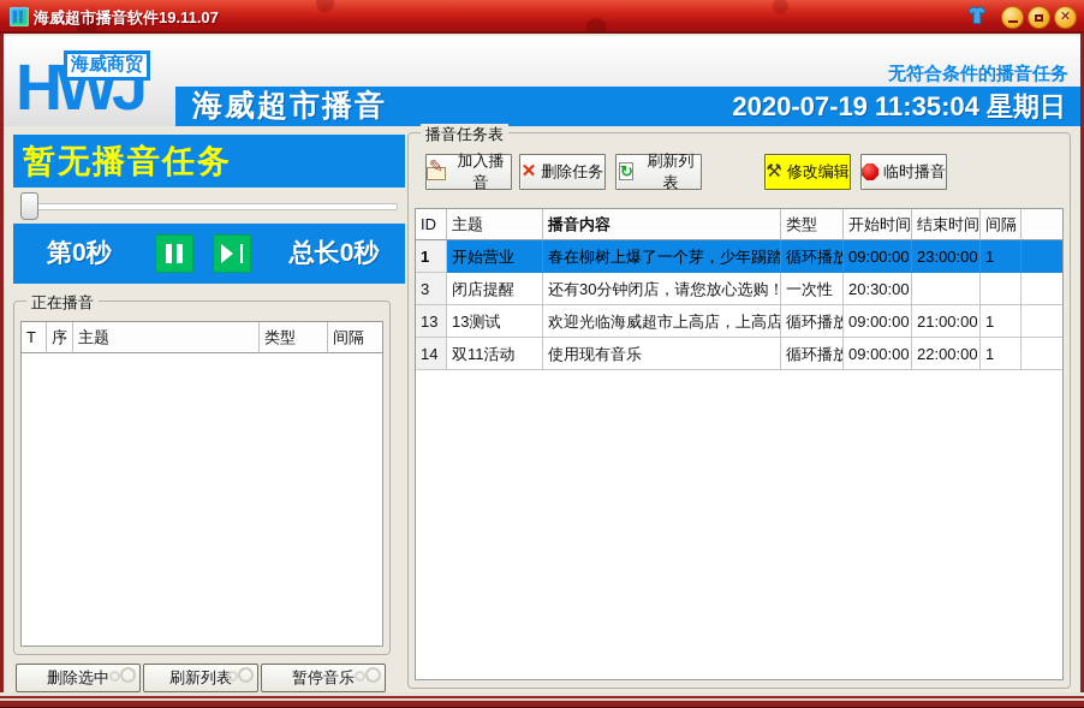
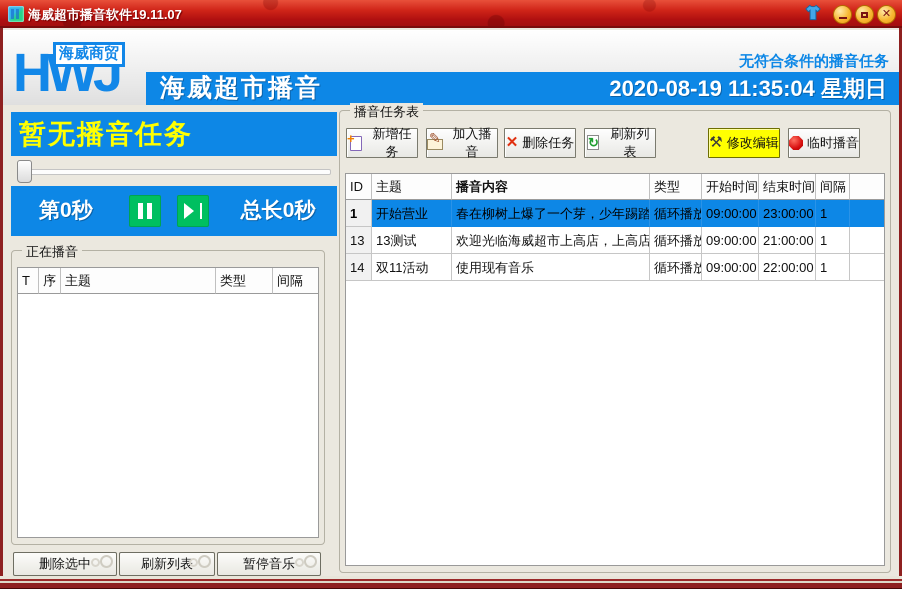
  海威超市播音软件19.11.07
  ✕
  HWJ
  海威商贸
  无符合条件的播音任务
  海威超市播音
- 2020-07-19 11:35:04 星期日
+ 2020-08-19 11:35:04 星期日
  暂无播音任务
  第0秒
  总长0秒
  正在播音
  T
  序
  主题
  类型
  间隔
  删除选中
  刷新列表
  暂停音乐
  播音任务表
+ +
+ 新增任务
  ✎
  加入播音
  ✕
  删除任务
  ↻
  刷新列表
  ⚒
  修改编辑
  临时播音
  ID
  主题
  播音内容
  类型
  开始时间
  结束时间
  间隔
  1
  开始营业
  春在柳树上爆了一个芽，少年踢踏
  循环播放
  09:00:00
  23:00:00
  1
- 3
- 闭店提醒
- 还有30分钟闭店，请您放心选购！
- 一次性
- 20:30:00
  13
  13测试
  欢迎光临海威超市上高店，上高店
  循环播放
  09:00:00
  21:00:00
  1
  14
  双11活动
  使用现有音乐
  循环播放
  09:00:00
  22:00:00
  1
